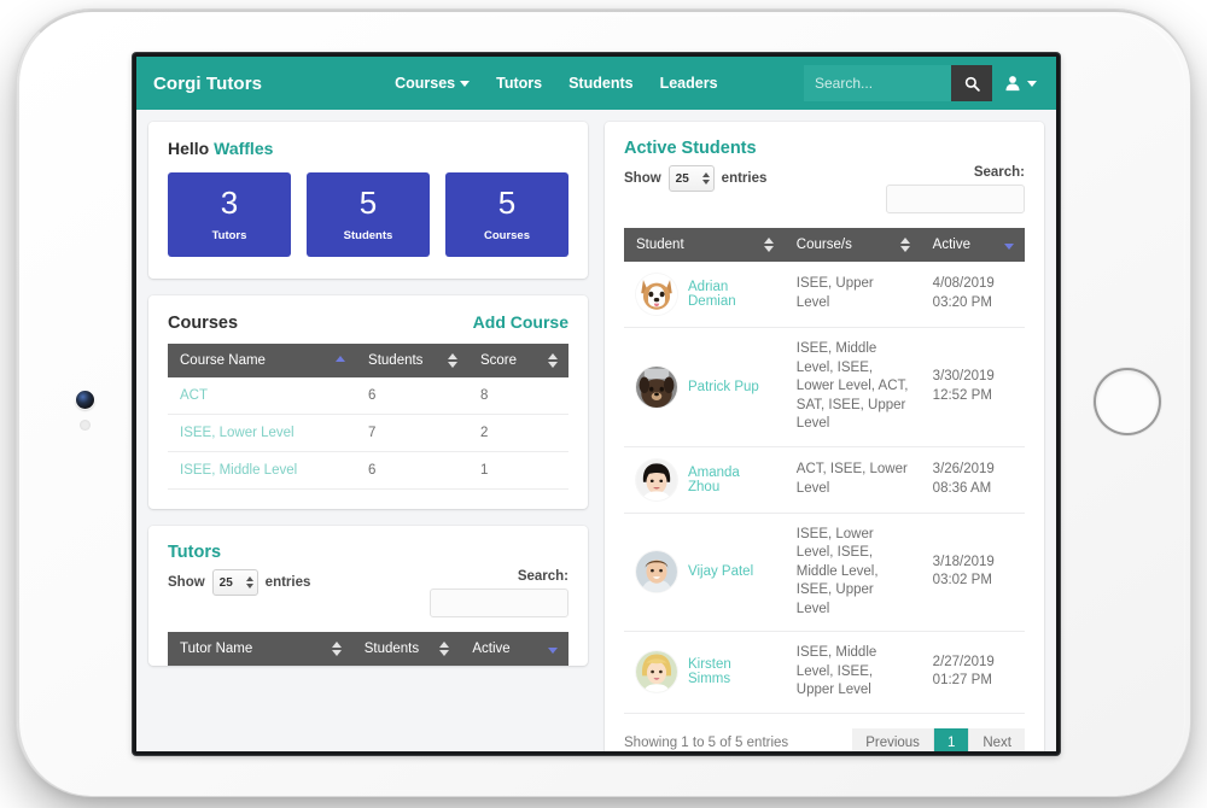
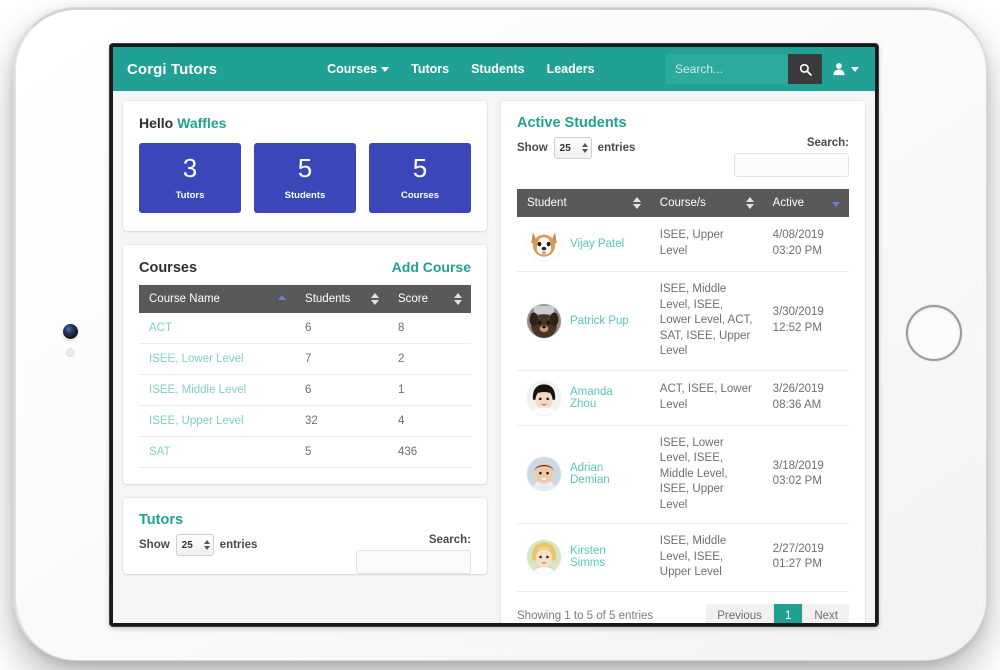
  Corgi Tutors
  Courses
  Tutors
  Students
  Leaders
  Search...
  Hello Waffles
  3
  Tutors
  5
  Students
  5
  Courses
  Courses
  Add Course
  Course Name	Students	Score
  ACT	6	8
  ISEE, Lower Level	7	2
  ISEE, Middle Level	6	1
+ ISEE, Upper Level	32	4
+ SAT	5	436
  Tutors
  Show
  25
  entries
  Search:
- Tutor Name	Students	Active
  Active Students
  Show
  25
  entries
  Search:
  Student	Course/s	Active
- Adrian Demian	ISEE, Upper Level	4/08/2019 03:20 PM
+ Vijay Patel	ISEE, Upper Level	4/08/2019 03:20 PM
  Patrick Pup	ISEE, Middle Level, ISEE, Lower Level, ACT, SAT, ISEE, Upper Level	3/30/2019 12:52 PM
  Amanda Zhou	ACT, ISEE, Lower Level	3/26/2019 08:36 AM
- Vijay Patel	ISEE, Lower Level, ISEE, Middle Level, ISEE, Upper Level	3/18/2019 03:02 PM
+ Adrian Demian	ISEE, Lower Level, ISEE, Middle Level, ISEE, Upper Level	3/18/2019 03:02 PM
  Kirsten Simms	ISEE, Middle Level, ISEE, Upper Level	2/27/2019 01:27 PM
  Showing 1 to 5 of 5 entries
  Previous
  1
  Next
